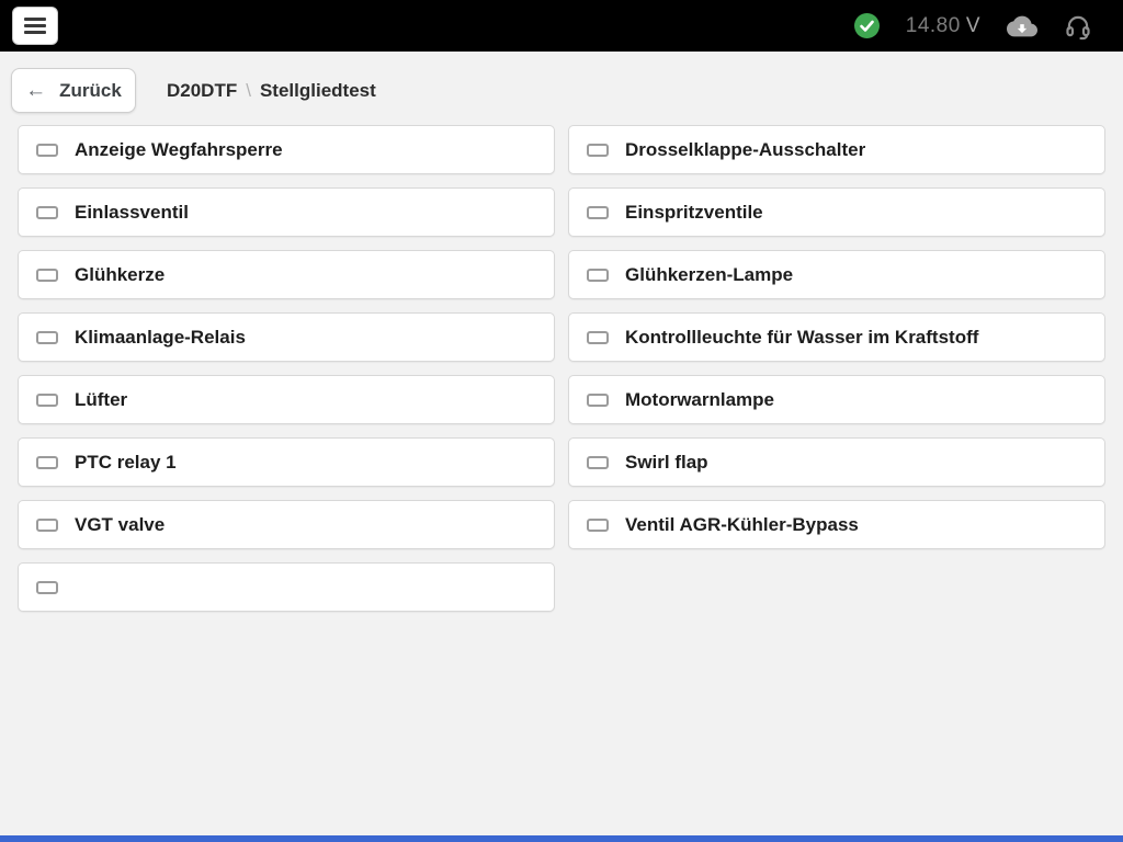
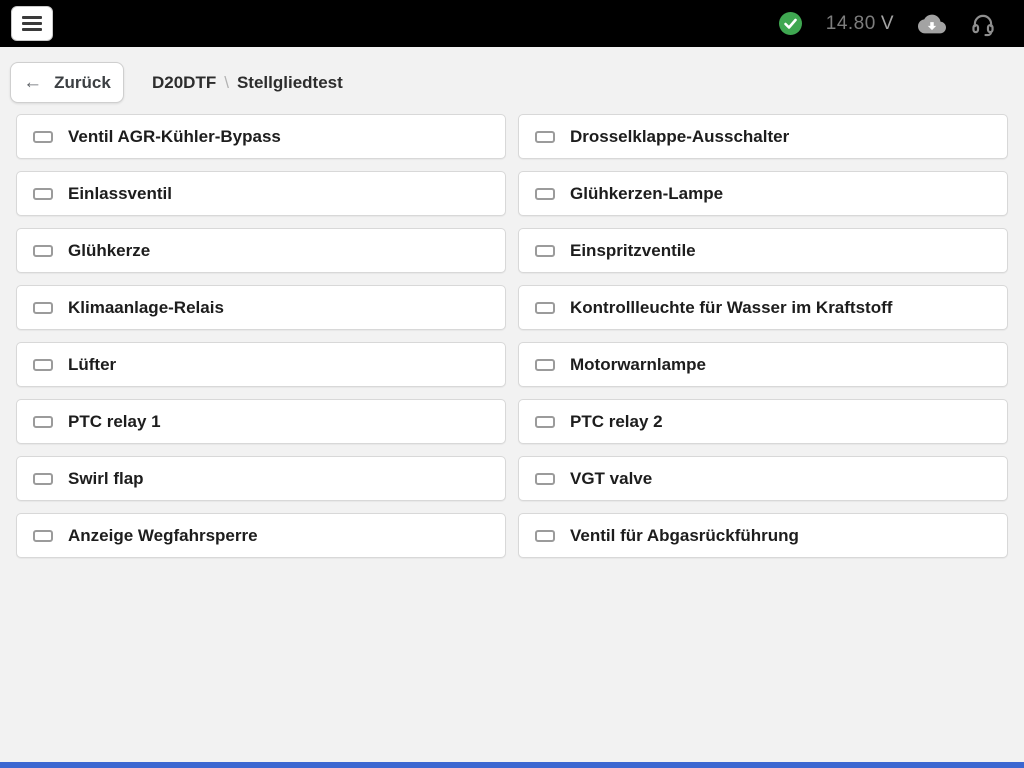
  14.80 V
  ←
  Zurück
  D20DTF
  \
  Stellgliedtest
- Anzeige Wegfahrsperre
+ Ventil AGR-Kühler-Bypass
  Drosselklappe-Ausschalter
  Einlassventil
- Einspritzventile
+ Glühkerzen-Lampe
  Glühkerze
- Glühkerzen-Lampe
+ Einspritzventile
  Klimaanlage-Relais
  Kontrollleuchte für Wasser im Kraftstoff
  Lüfter
  Motorwarnlampe
  PTC relay 1
+ PTC relay 2
  Swirl flap
  VGT valve
- Ventil AGR-Kühler-Bypass
+ Anzeige Wegfahrsperre
+ Ventil für Abgasrückführung
